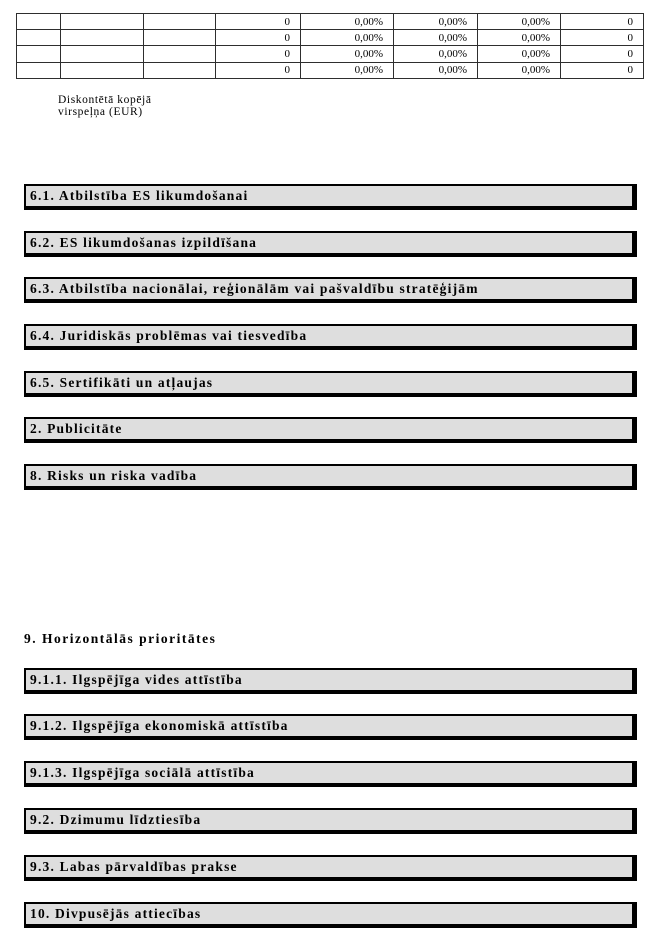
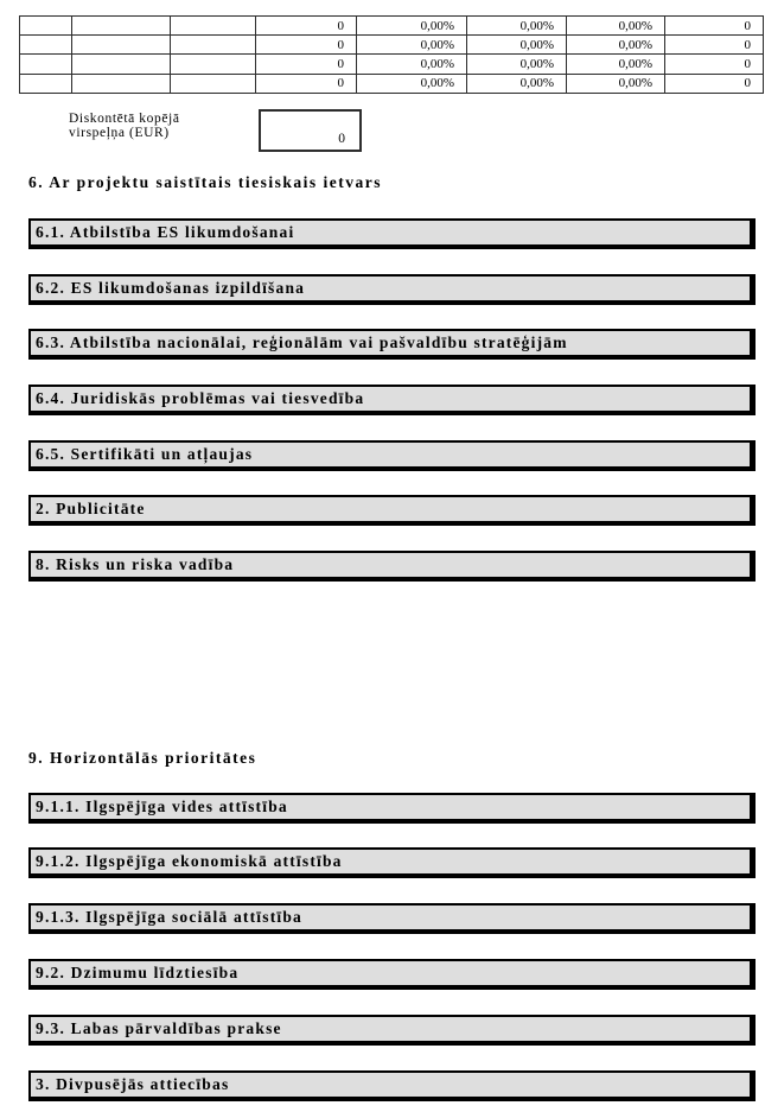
  			0	0,00%	0,00%	0,00%	0
  			0	0,00%	0,00%	0,00%	0
  			0	0,00%	0,00%	0,00%	0
  			0	0,00%	0,00%	0,00%	0
  Diskontētā kopējā
  virspeļņa (EUR)
+ 0
+ 6. Ar projektu saistītais tiesiskais ietvars
  6.1. Atbilstība ES likumdošanai
  6.2. ES likumdošanas izpildīšana
  6.3. Atbilstība nacionālai, reģionālām vai pašvaldību stratēģijām
  6.4. Juridiskās problēmas vai tiesvedība
  6.5. Sertifikāti un atļaujas
  2. Publicitāte
  8. Risks un riska vadība
  9.1.1. Ilgspējīga vides attīstība
  9.1.2. Ilgspējīga ekonomiskā attīstība
  9.1.3. Ilgspējīga sociālā attīstība
  9.2. Dzimumu līdztiesība
  9.3. Labas pārvaldības prakse
- 10. Divpusējās attiecības
+ 3. Divpusējās attiecības
  9. Horizontālās prioritātes
